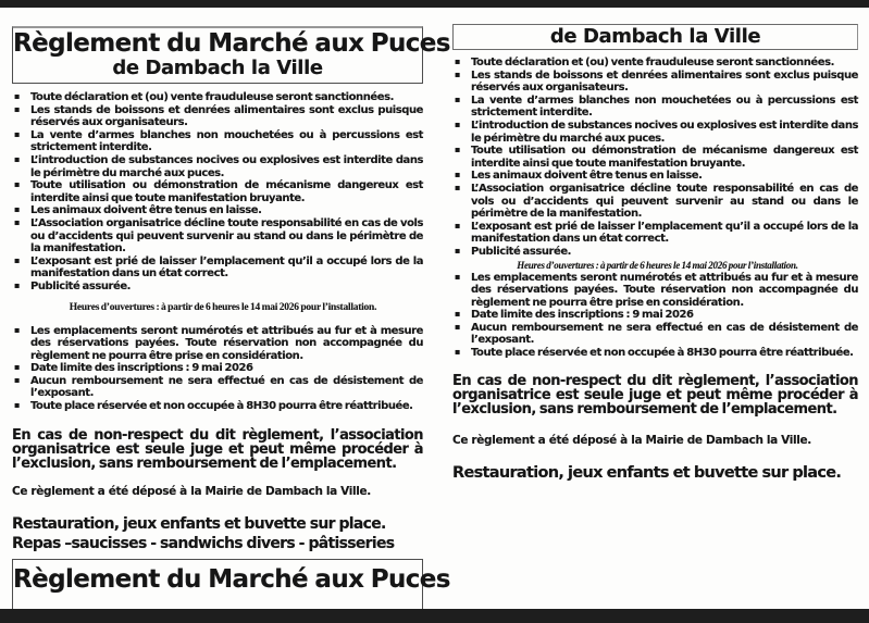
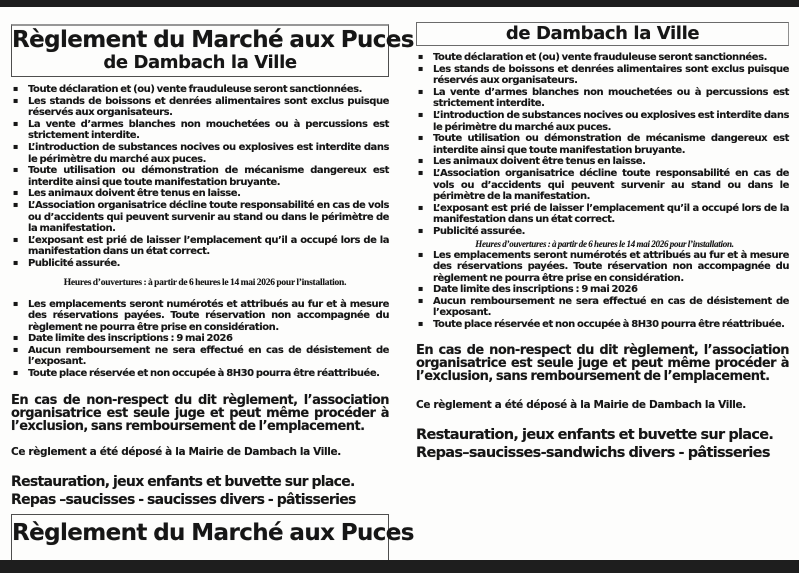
  Règlement du Marché aux Puces
  de Dambach la Ville
  Toute déclaration et (ou) vente frauduleuse seront sanctionnées.
  Les stands de boissons et denrées alimentaires sont exclus puisque réservés aux organisateurs.
  La vente d’armes blanches non mouchetées ou à percussions est strictement interdite.
  L’introduction de substances nocives ou explosives est interdite dans le périmètre du marché aux puces.
  Toute utilisation ou démonstration de mécanisme dangereux est interdite ainsi que toute manifestation bruyante.
  Les animaux doivent être tenus en laisse.
  L’Association organisatrice décline toute responsabilité en cas de vols ou d’accidents qui peuvent survenir au stand ou dans le périmètre de la manifestation.
  L’exposant est prié de laisser l’emplacement qu’il a occupé lors de la manifestation dans un état correct.
  Publicité assurée.
  Heures d’ouvertures : à partir de 6 heures le 14 mai 2026 pour l’installation.
  Les emplacements seront numérotés et attribués au fur et à mesure des réservations payées. Toute réservation non accompagnée du règlement ne pourra être prise en considération.
  Date limite des inscriptions : 9 mai 2026
  Aucun remboursement ne sera effectué en cas de désistement de l’exposant.
  Toute place réservée et non occupée à 8H30 pourra être réattribuée.
  En cas de non-respect du dit règlement, l’association organisatrice est seule juge et peut même procéder à l’exclusion, sans remboursement de l’emplacement.
  Ce règlement a été déposé à la Mairie de Dambach la Ville.
  Restauration, jeux enfants et buvette sur place.
- Repas –saucisses - sandwichs divers - pâtisseries
+ Repas –saucisses - saucisses divers - pâtisseries
  Règlement du Marché aux Puces
  de Dambach la Ville
  Toute déclaration et (ou) vente frauduleuse seront sanctionnées.
  Les stands de boissons et denrées alimentaires sont exclus puisque réservés aux organisateurs.
  La vente d’armes blanches non mouchetées ou à percussions est strictement interdite.
  L’introduction de substances nocives ou explosives est interdite dans le périmètre du marché aux puces.
  Toute utilisation ou démonstration de mécanisme dangereux est interdite ainsi que toute manifestation bruyante.
  Les animaux doivent être tenus en laisse.
  L’Association organisatrice décline toute responsabilité en cas de vols ou d’accidents qui peuvent survenir au stand ou dans le périmètre de la manifestation.
  L’exposant est prié de laisser l’emplacement qu’il a occupé lors de la manifestation dans un état correct.
  Publicité assurée.
  Heures d’ouvertures : à partir de 6 heures le 14 mai 2026 pour l’installation.
  Les emplacements seront numérotés et attribués au fur et à mesure des réservations payées. Toute réservation non accompagnée du règlement ne pourra être prise en considération.
  Date limite des inscriptions : 9 mai 2026
  Aucun remboursement ne sera effectué en cas de désistement de l’exposant.
  Toute place réservée et non occupée à 8H30 pourra être réattribuée.
  En cas de non-respect du dit règlement, l’association organisatrice est seule juge et peut même procéder à l’exclusion, sans remboursement de l’emplacement.
  Ce règlement a été déposé à la Mairie de Dambach la Ville.
  Restauration, jeux enfants et buvette sur place.
+ Repas–saucisses-sandwichs divers - pâtisseries
